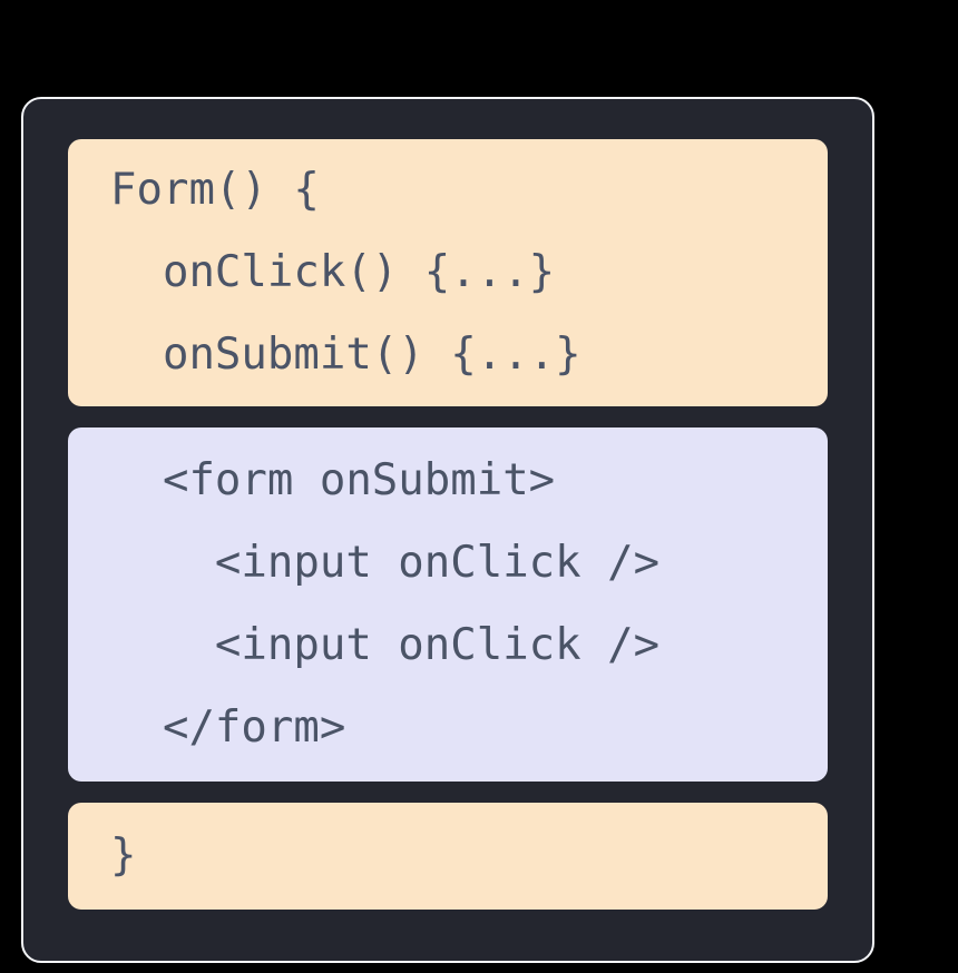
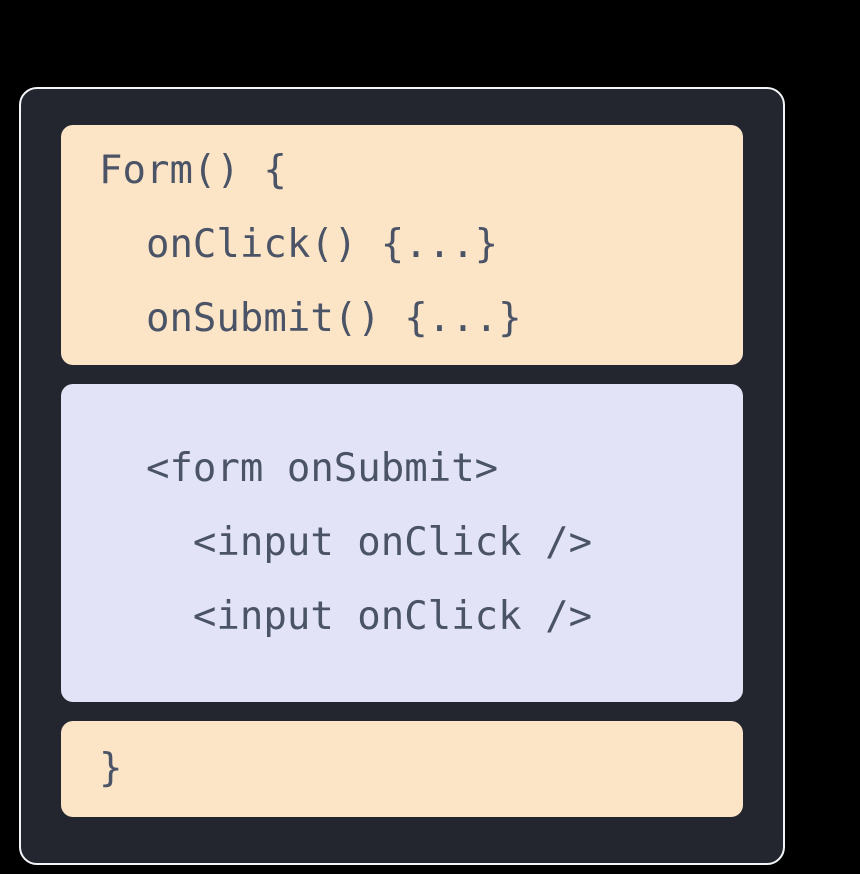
  Form() {
  onClick() {...}
  onSubmit() {...}
  <form onSubmit>
  <input onClick />
  <input onClick />
- </form>
  }
